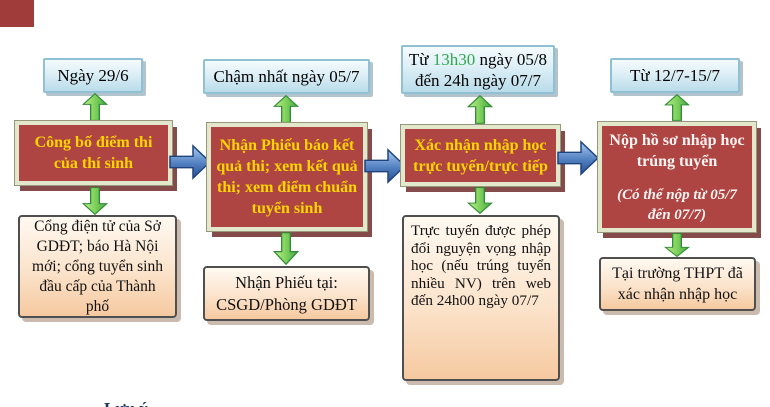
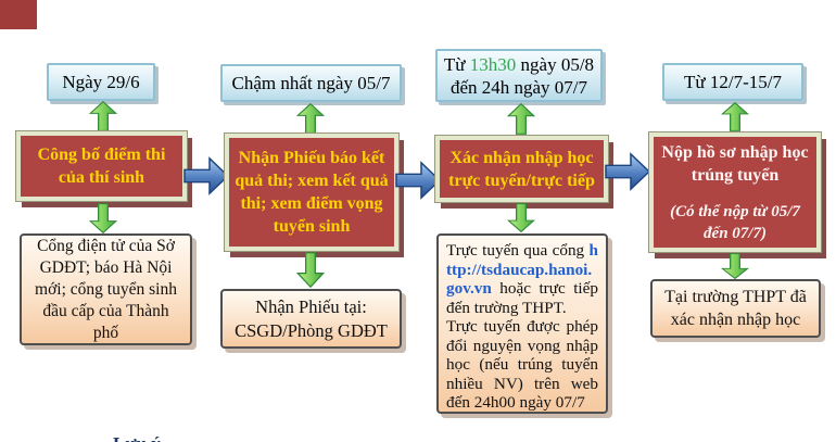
  Ngày 29/6
  Công bố điểm thi của thí sinh
  Cổng điện tử của Sở GDĐT; báo Hà Nội mới; cổng tuyển sinh đầu cấp của Thành phố
  Chậm nhất ngày 05/7
- Nhận Phiếu báo kết quả thi; xem kết quả thi; xem điểm chuẩn tuyển sinh
+ Nhận Phiếu báo kết quả thi; xem kết quả thi; xem điểm vọng tuyển sinh
  Nhận Phiếu tại: CSGD/Phòng GDĐT
  Từ 13h30 ngày 05/8
  đến 24h ngày 07/7
  Xác nhận nhập học trực tuyến/trực tiếp
+ Trực tuyến qua cổng http://tsdaucap.hanoi.gov.vn hoặc trực tiếp đến trường THPT.
  Trực tuyến được phép đổi nguyện vọng nhập học (nếu trúng tuyển nhiều NV) trên web đến 24h00 ngày 07/7
  Từ 12/7-15/7
  Nộp hồ sơ nhập học trúng tuyển
  (Có thể nộp từ 05/7 đến 07/7)
  Tại trường THPT đã xác nhận nhập học
